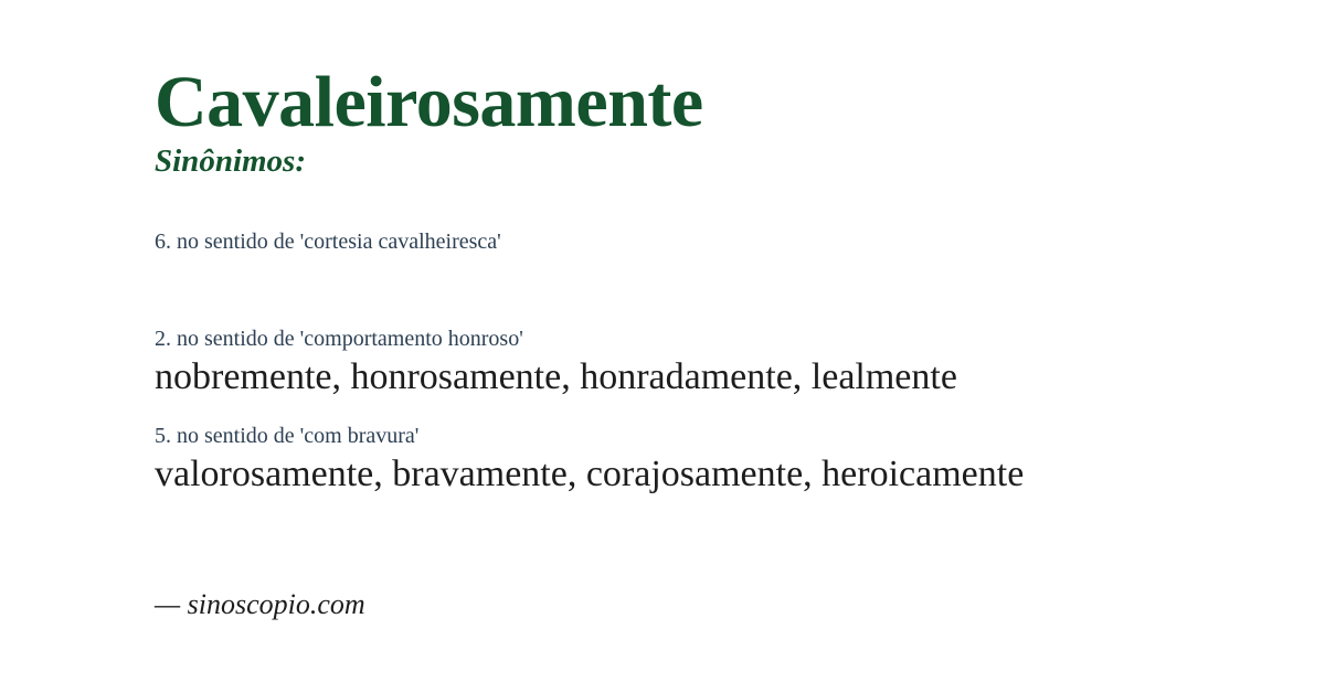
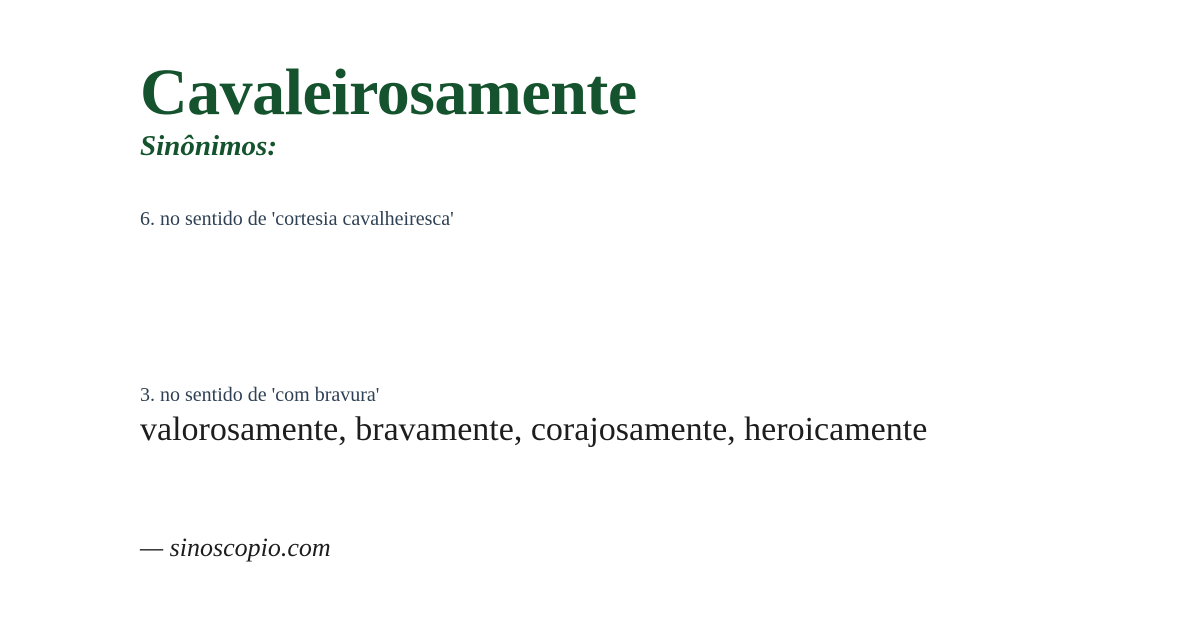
  Cavaleirosamente
  Sinônimos:
  6. no sentido de 'cortesia cavalheiresca'
- 2. no sentido de 'comportamento honroso'
- nobremente, honrosamente, honradamente, lealmente
- 5. no sentido de 'com bravura'
+ 3. no sentido de 'com bravura'
  valorosamente, bravamente, corajosamente, heroicamente
  — sinoscopio.com
